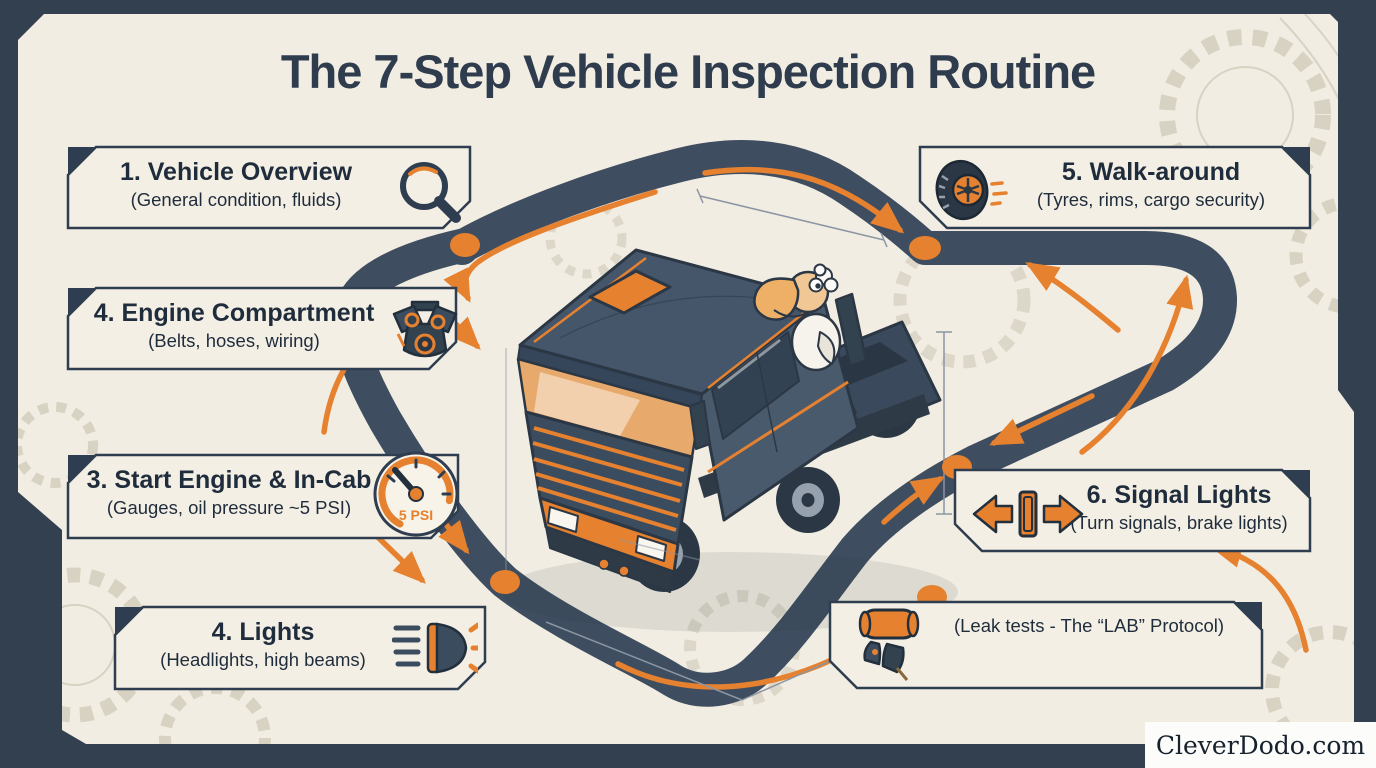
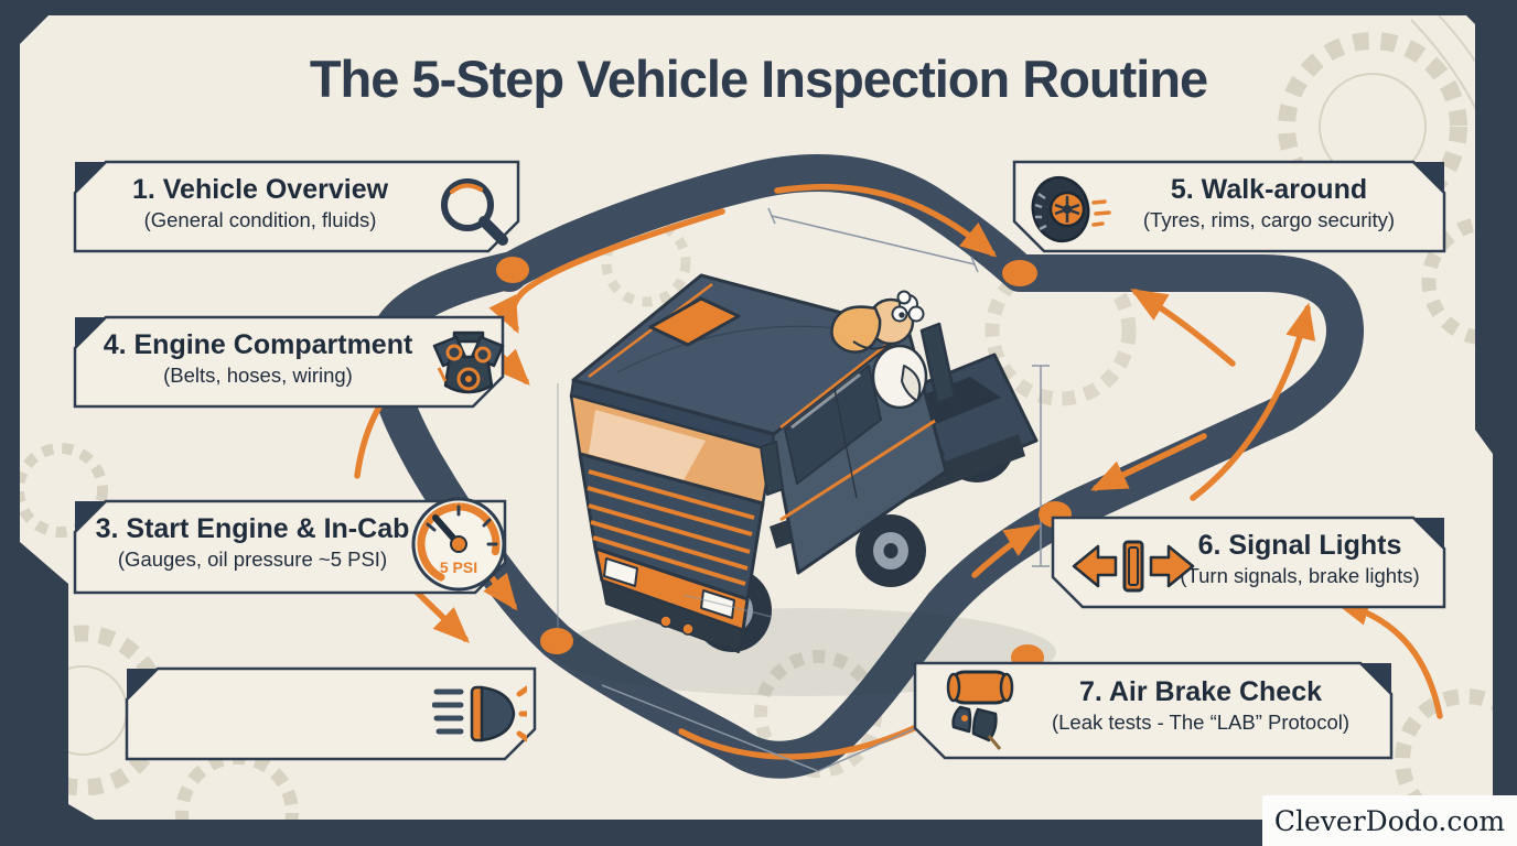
- The 7-Step Vehicle Inspection Routine
+ The 5-Step Vehicle Inspection Routine
  1. Vehicle Overview
  (General condition, fluids)
  4. Engine Compartment
  (Belts, hoses, wiring)
  3. Start Engine & In-Cab
  (Gauges, oil pressure ~5 PSI)
- 4. Lights
- (Headlights, high beams)
  5. Walk-around
  (Tyres, rims, cargo security)
  6. Signal Lights
  Turn signals, brake lights)
+ 7. Air Brake Check
  (Leak tests - The “LAB” Protocol)
  5 PSI
  CleverDodo.com
